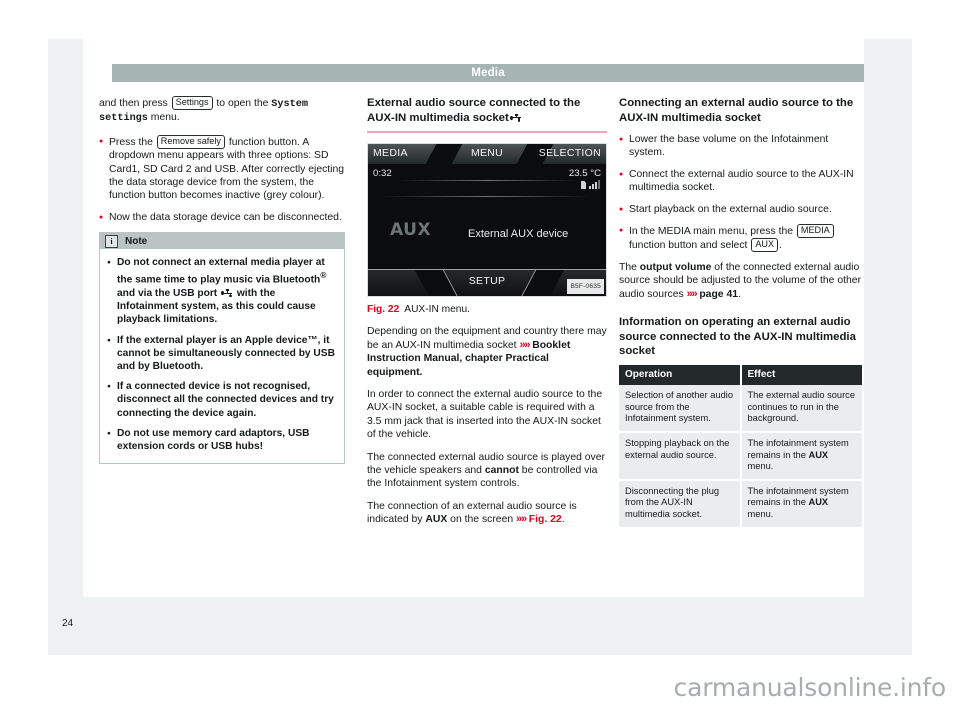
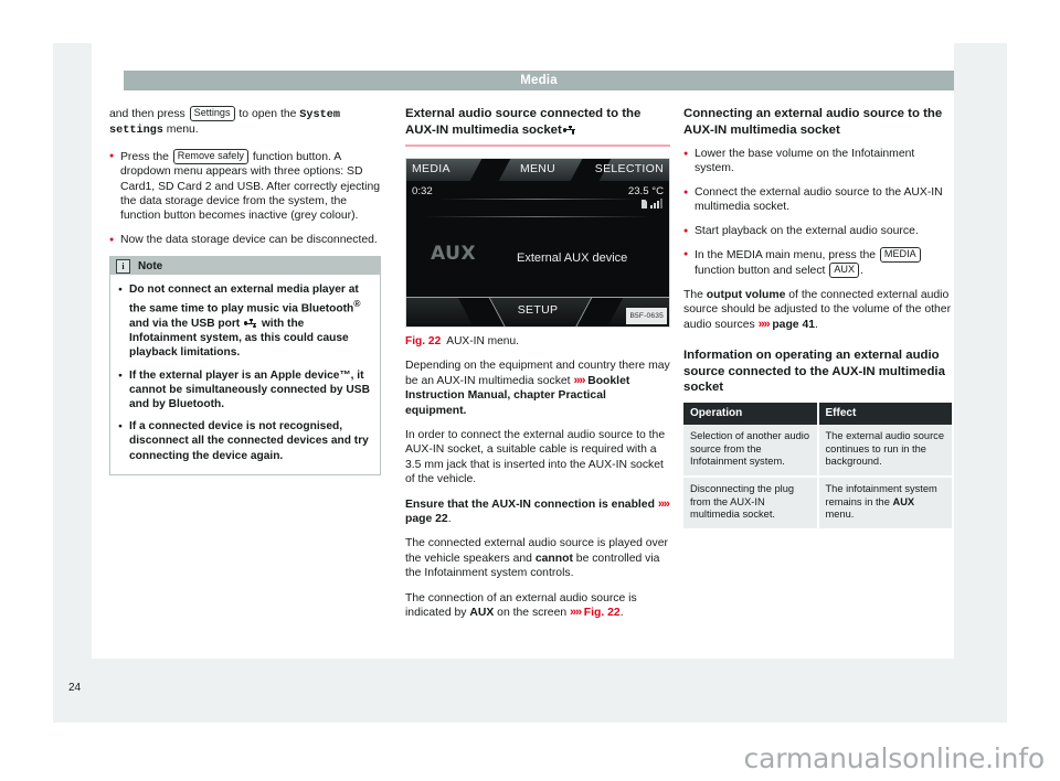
  Media
  and then press Settings to open the System settings menu.
  Press the Remove safely function button. A dropdown menu appears with three options: SD Card1, SD Card 2 and USB. After correctly ejecting the data storage device from the system, the function button becomes inactive (grey colour).
  Now the data storage device can be disconnected.
  i
  Note
  Do not connect an external media player at the same time to play music via Bluetooth® and via the USB port with the Infotainment system, as this could cause playback limitations.
  If the external player is an Apple device™, it cannot be simultaneously connected by USB and by Bluetooth.
  If a connected device is not recognised, disconnect all the connected devices and try connecting the device again.
- Do not use memory card adaptors, USB extension cords or USB hubs!
  External audio source connected to the AUX-IN multimedia socket
  MEDIA
  MENU
  SELECTION
  0:32
  23.5 °C
  AUX
  External AUX device
  SETUP
  Fig. 22 AUX-IN menu.
  Depending on the equipment and country there may be an AUX-IN multimedia socket »» Booklet Instruction Manual, chapter Practical equipment.
  In order to connect the external audio source to the AUX-IN socket, a suitable cable is required with a 3.5 mm jack that is inserted into the AUX-IN socket of the vehicle.
+ Ensure that the AUX-IN connection is enabled »» page 22.
  The connected external audio source is played over the vehicle speakers and cannot be controlled via the Infotainment system controls.
  The connection of an external audio source is indicated by AUX on the screen »» Fig. 22.
  Connecting an external audio source to the AUX-IN multimedia socket
  Lower the base volume on the Infotainment system.
  Connect the external audio source to the AUX-IN multimedia socket.
  Start playback on the external audio source.
  In the MEDIA main menu, press the MEDIA function button and select AUX .
  The output volume of the connected external audio source should be adjusted to the volume of the other audio sources »» page 41.
  Information on operating an external audio source connected to the AUX-IN multimedia socket
  Operation	Effect
  Selection of another audio source from the Infotainment system.	The external audio source continues to run in the background.
- Stopping playback on the external audio source.	The infotainment system remains in the AUX menu.
  Disconnecting the plug from the AUX-IN multimedia socket.	The infotainment system remains in the AUX menu.
  24
  carmanualsonline.info
